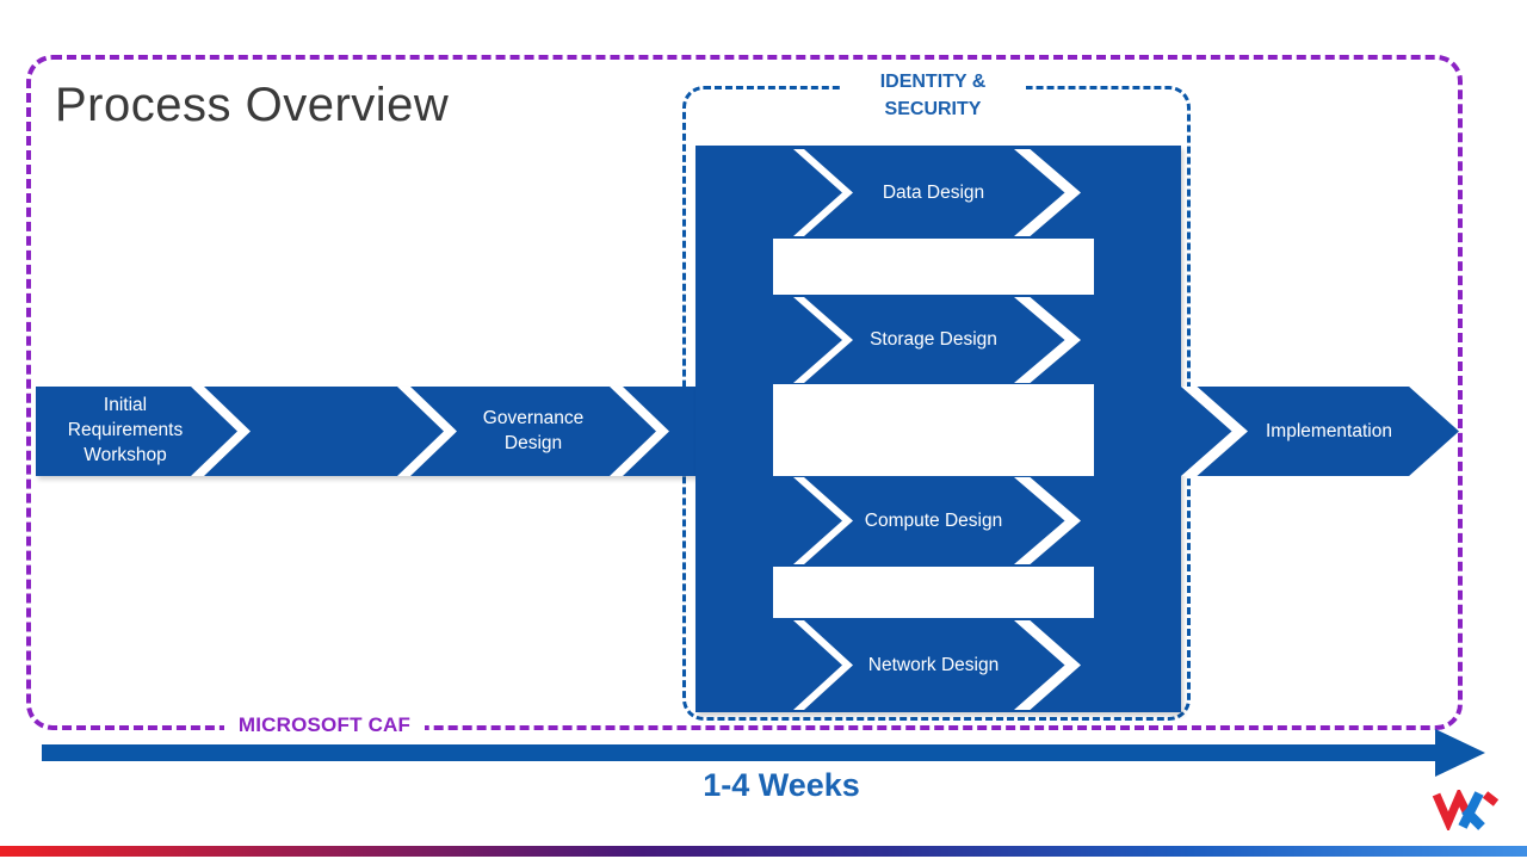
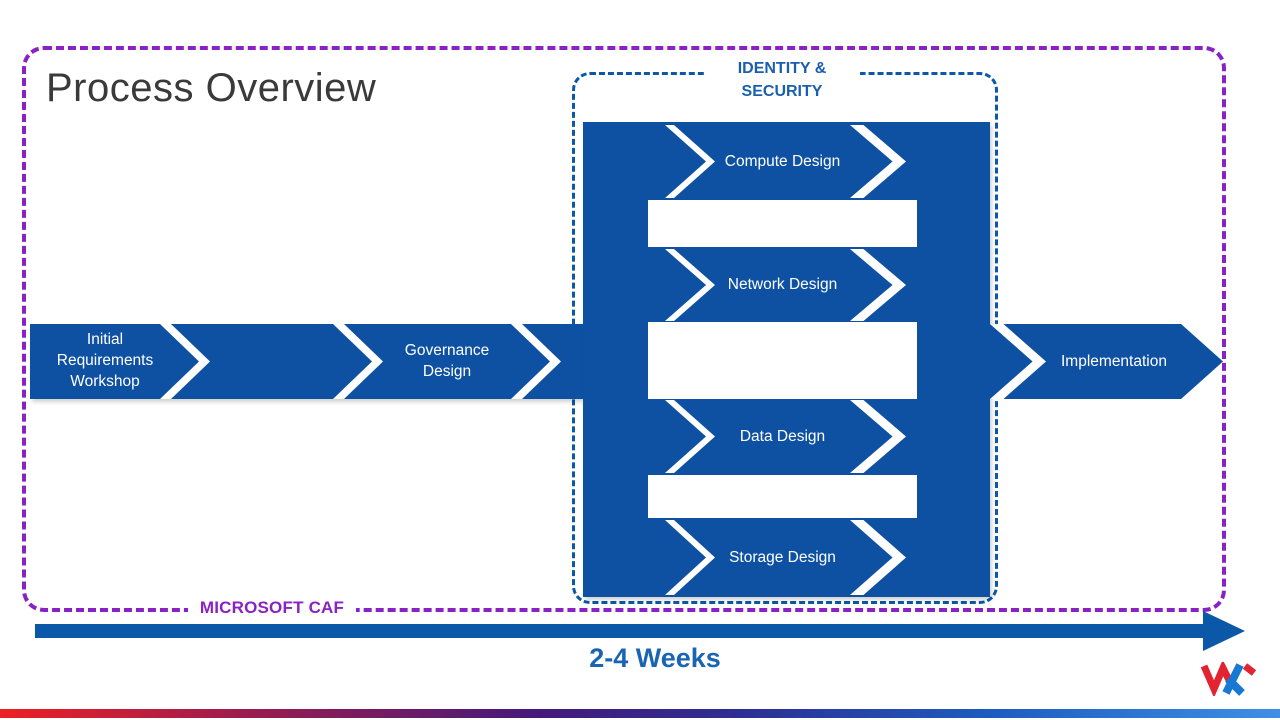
  MICROSOFT CAF
  Process Overview
  IDENTITY & SECURITY
  Initial Requirements Workshop
  Governance Design
- Data Design
+ Compute Design
- Storage Design
+ Network Design
- Compute Design
+ Data Design
- Network Design
+ Storage Design
  Implementation
- 1-4 Weeks
+ 2-4 Weeks
